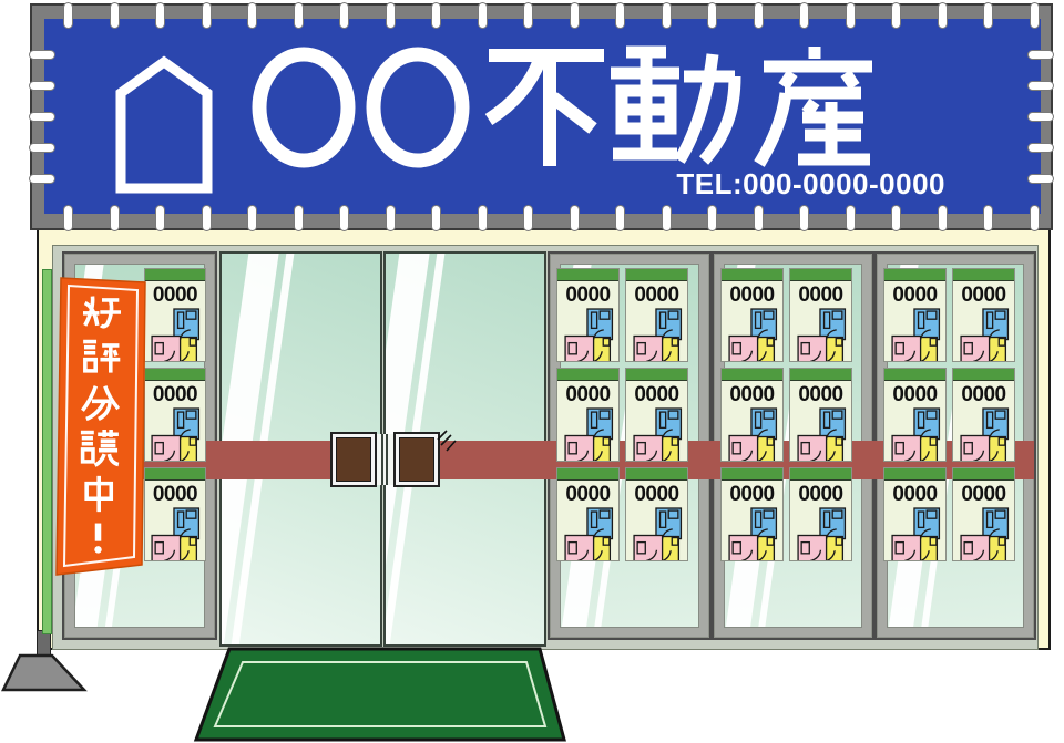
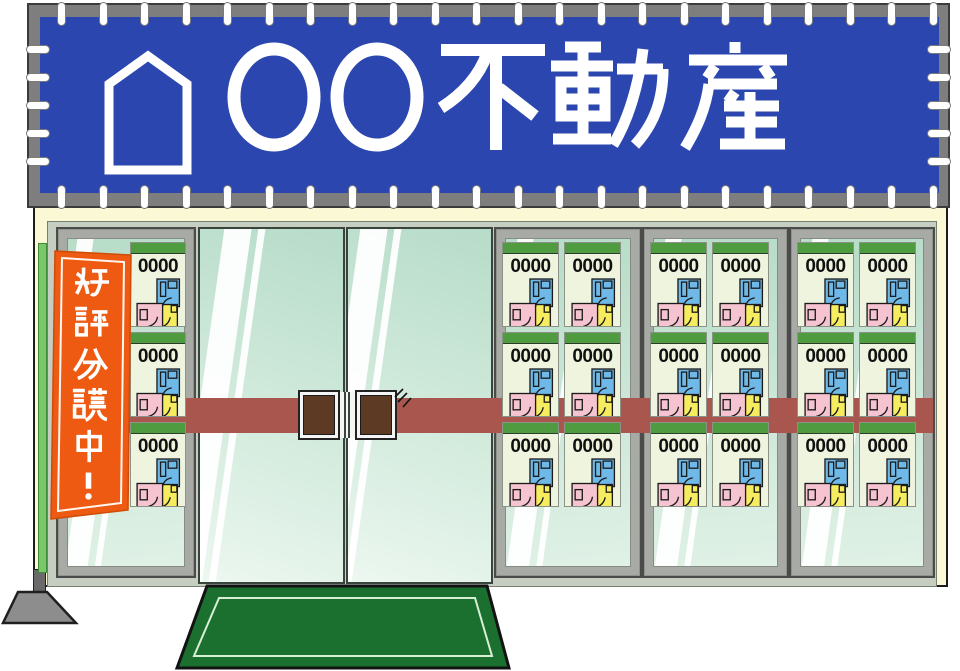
  0000
  0000
  0000
  0000
  0000
  0000
  0000
  0000
  0000
  0000
  0000
  0000
  0000
  0000
  0000
  0000
  0000
  0000
  0000
  0000
  0000
- TEL:000-0000-0000
